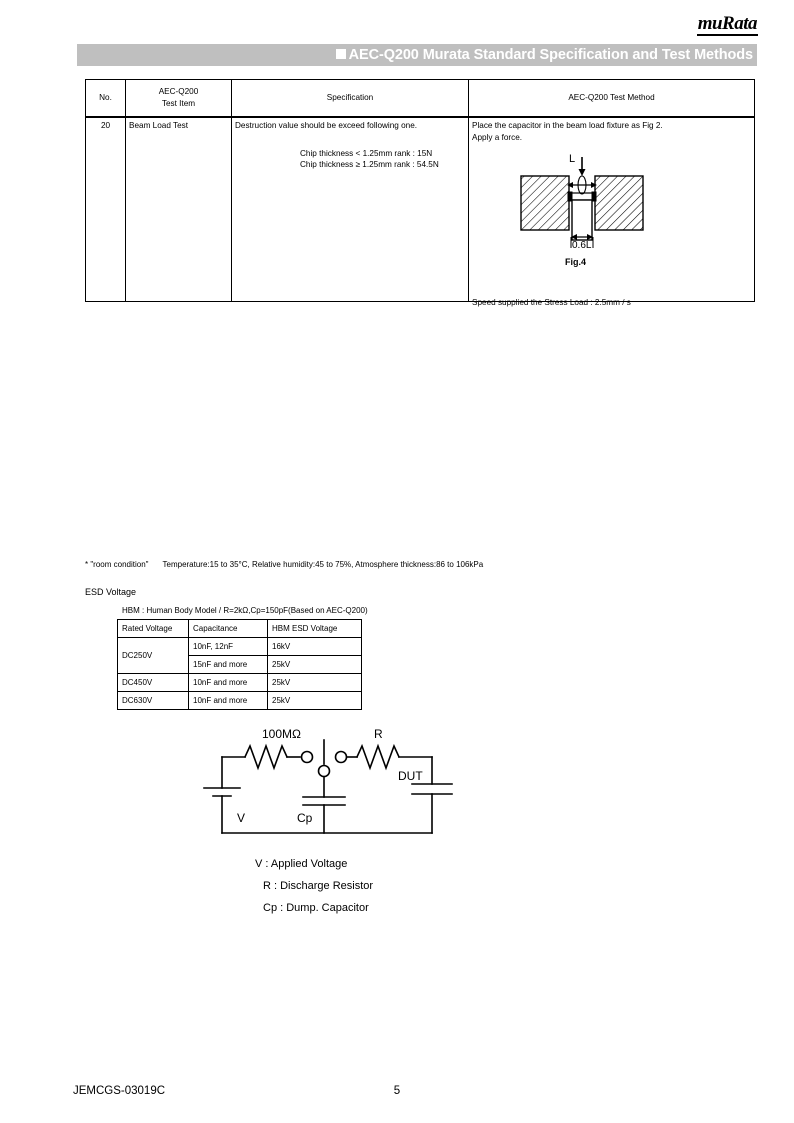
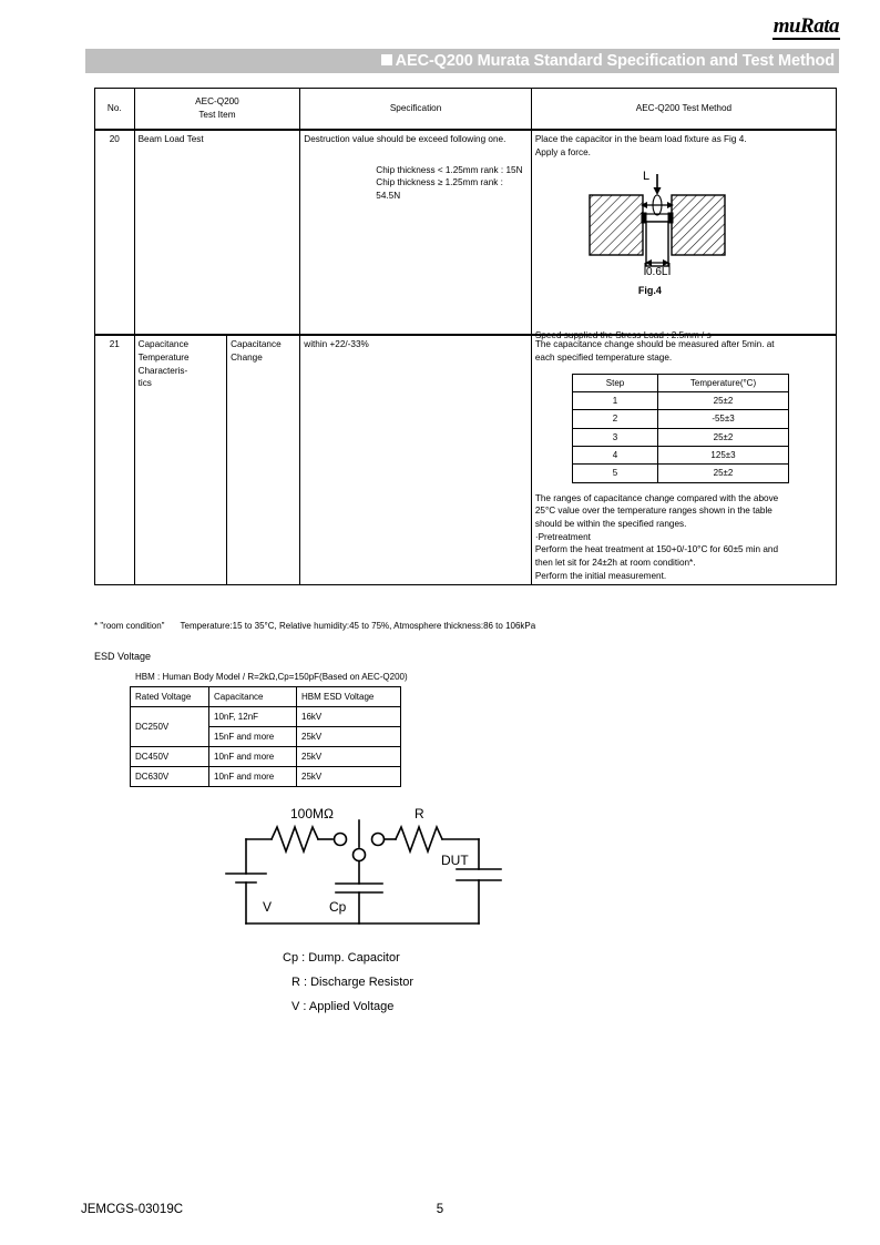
  muRata
- AEC-Q200 Murata Standard Specification and Test Methods
+ AEC-Q200 Murata Standard Specification and Test Method
  No.	AEC-Q200 Test Item	Specification	AEC-Q200 Test Method
- 20	Beam Load Test	Destruction value should be exceed following one. Chip thickness < 1.25mm rank : 15N Chip thickness ≥ 1.25mm rank : 54.5N	Place the capacitor in the beam load fixture as Fig 2. Apply a force. L 0.6L Fig.4 Speed supplied the Stress Load : 2.5mm / s
+ 20	Beam Load Test	Destruction value should be exceed following one. Chip thickness < 1.25mm rank : 15N Chip thickness ≥ 1.25mm rank : 54.5N	Place the capacitor in the beam load fixture as Fig 4. Apply a force. L 0.6L Fig.4 Speed supplied the Stress Load : 2.5mm / s
+ 21	Capacitance Temperature Characteris- tics	Capacitance Change	within +22/-33%	The capacitance change should be measured after 5min. at each specified temperature stage.
+ Step	Temperature(°C)
+ 1	25±2
+ 2	-55±3
+ 3	25±2
+ 4	125±3
+ 5	25±2
+ 				The ranges of capacitance change compared with the above 25°C value over the temperature ranges shown in the table should be within the specified ranges. ·Pretreatment Perform the heat treatment at 150+0/-10°C for 60±5 min and then let sit for 24±2h at room condition*. Perform the initial measurement.
  * "room condition" Temperature:15 to 35°C, Relative humidity:45 to 75%, Atmosphere thickness:86 to 106kPa
  ESD Voltage
  HBM : Human Body Model / R=2kΩ,Cp=150pF(Based on AEC-Q200)
  Rated Voltage	Capacitance	HBM ESD Voltage
  DC250V	10nF, 12nF	16kV
  15nF and more	25kV
  DC450V	10nF and more	25kV
  DC630V	10nF and more	25kV
  100MΩ
  R
  V
  Cp
  DUT
- V : Applied Voltage
+ Cp : Dump. Capacitor
  R : Discharge Resistor
- Cp : Dump. Capacitor
+ V : Applied Voltage
  JEMCGS-03019C
  5
